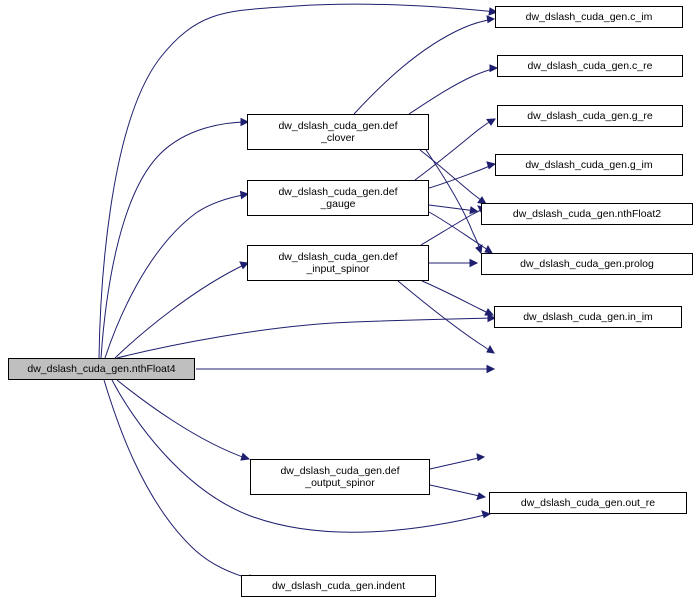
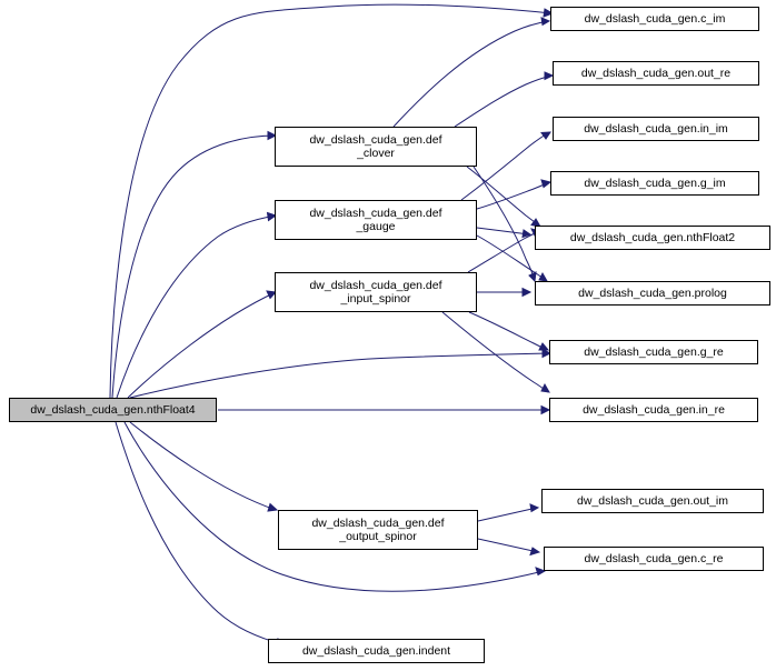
  dw_dslash_cuda_gen.nthFloat4
  dw_dslash_cuda_gen.def
  _clover
  dw_dslash_cuda_gen.def
  _gauge
  dw_dslash_cuda_gen.def
  _input_spinor
  dw_dslash_cuda_gen.def
  _output_spinor
  dw_dslash_cuda_gen.indent
  dw_dslash_cuda_gen.c_im
- dw_dslash_cuda_gen.c_re
+ dw_dslash_cuda_gen.out_re
- dw_dslash_cuda_gen.g_re
+ dw_dslash_cuda_gen.in_im
  dw_dslash_cuda_gen.g_im
  dw_dslash_cuda_gen.nthFloat2
  dw_dslash_cuda_gen.prolog
- dw_dslash_cuda_gen.in_im
+ dw_dslash_cuda_gen.g_re
+ dw_dslash_cuda_gen.in_re
+ dw_dslash_cuda_gen.out_im
- dw_dslash_cuda_gen.out_re
+ dw_dslash_cuda_gen.c_re
